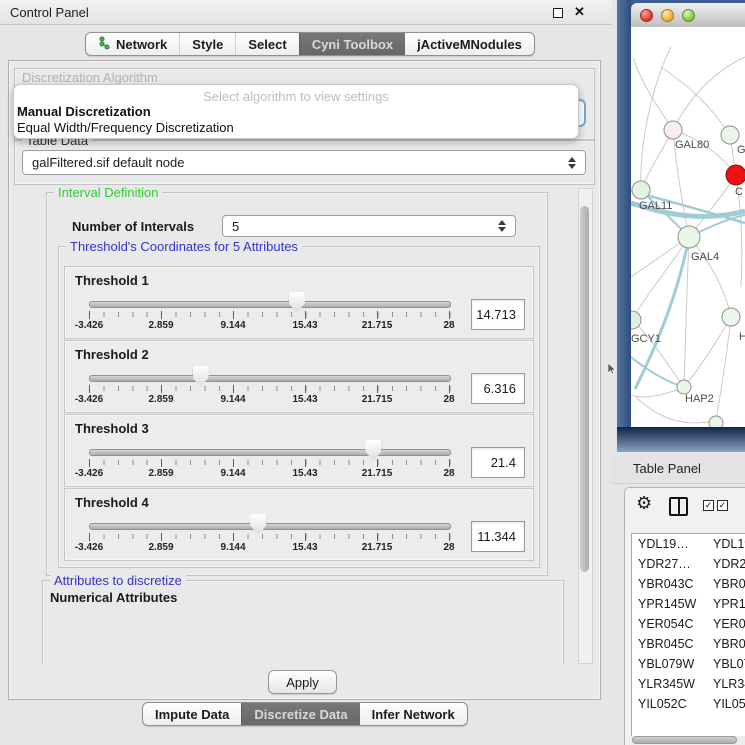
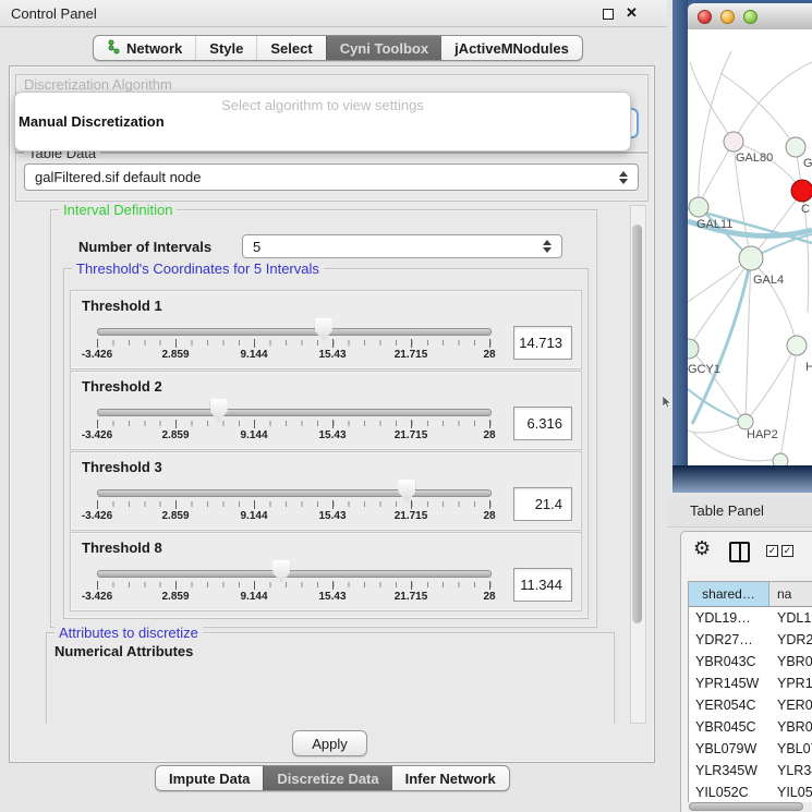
  Control Panel
  ✕
  Network
  Style
  Select
  Cyni Toolbox
  jActiveMNodules
  Discretization Algorithm
  Select algorithm to view settings
  Manual Discretization
- Equal Width/Frequency Discretization
  Table Data
  galFiltered.sif default node
  Interval Definition
  Number of Intervals
  5
- Threshold's Coordinates for 5 Attributes
+ Threshold's Coordinates for 5 Intervals
  Threshold 1
  -3.426
  2.859
  9.144
  15.43
  21.715
  28
  14.713
  Threshold 2
  -3.426
  2.859
  9.144
  15.43
  21.715
  28
  6.316
  Threshold 3
  -3.426
  2.859
  9.144
  15.43
  21.715
  28
  21.4
- Threshold 4
+ Threshold 8
  -3.426
  2.859
  9.144
  15.43
  21.715
  28
  11.344
  Attributes to discretize
  Numerical Attributes
  Apply
  Impute Data
  Discretize Data
  Infer Network
  GAL80
  GAL11
  C
  GAL4
  GCY1
  H
  HAP2
  Table Panel
  ⚙
  ✓
  ✓
+ shared…
+ na
  YDL19…
  YDL1
  YDR27…
  YDR2
  YBR043C
  YBR0
  YPR145W
  YPR1
  YER054C
  YER0
  YBR045C
  YBR0
  YBL079W
  YBL0
  YLR345W
  YLR3
  YIL052C
  YIL05
